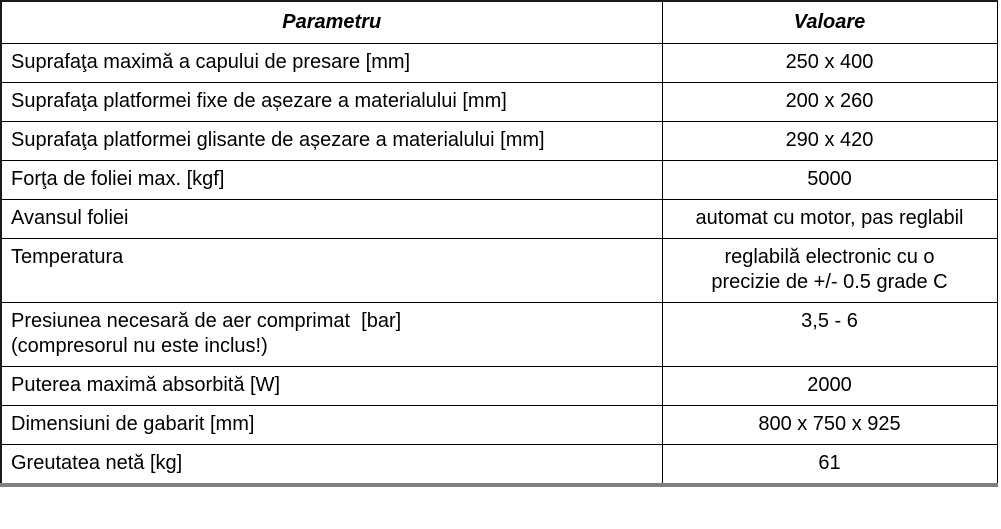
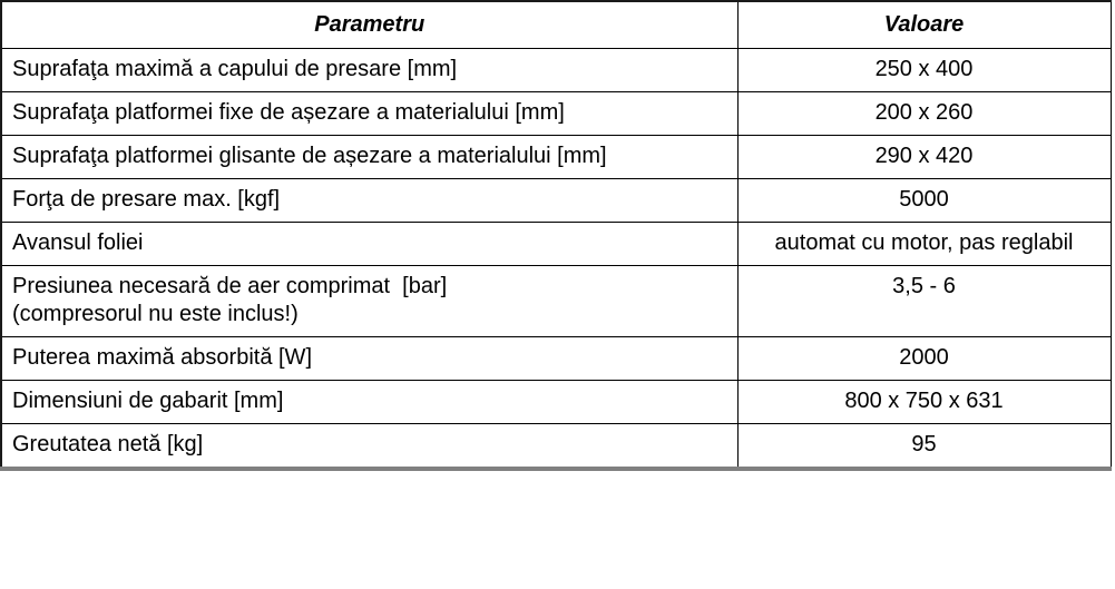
  Parametru	Valoare
  Suprafaţa maximă a capului de presare [mm]	250 x 400
  Suprafaţa platformei fixe de așezare a materialului [mm]	200 x 260
  Suprafaţa platformei glisante de așezare a materialului [mm]	290 x 420
- Forţa de foliei max. [kgf]	5000
+ Forţa de presare max. [kgf]	5000
  Avansul foliei	automat cu motor, pas reglabil
- Temperatura	reglabilă electronic cu o precizie de +/- 0.5 grade C
  Presiunea necesară de aer comprimat [bar] (compresorul nu este inclus!)	3,5 - 6
  Puterea maximă absorbită [W]	2000
- Dimensiuni de gabarit [mm]	800 x 750 x 925
+ Dimensiuni de gabarit [mm]	800 x 750 x 631
- Greutatea netă [kg]	61
+ Greutatea netă [kg]	95
